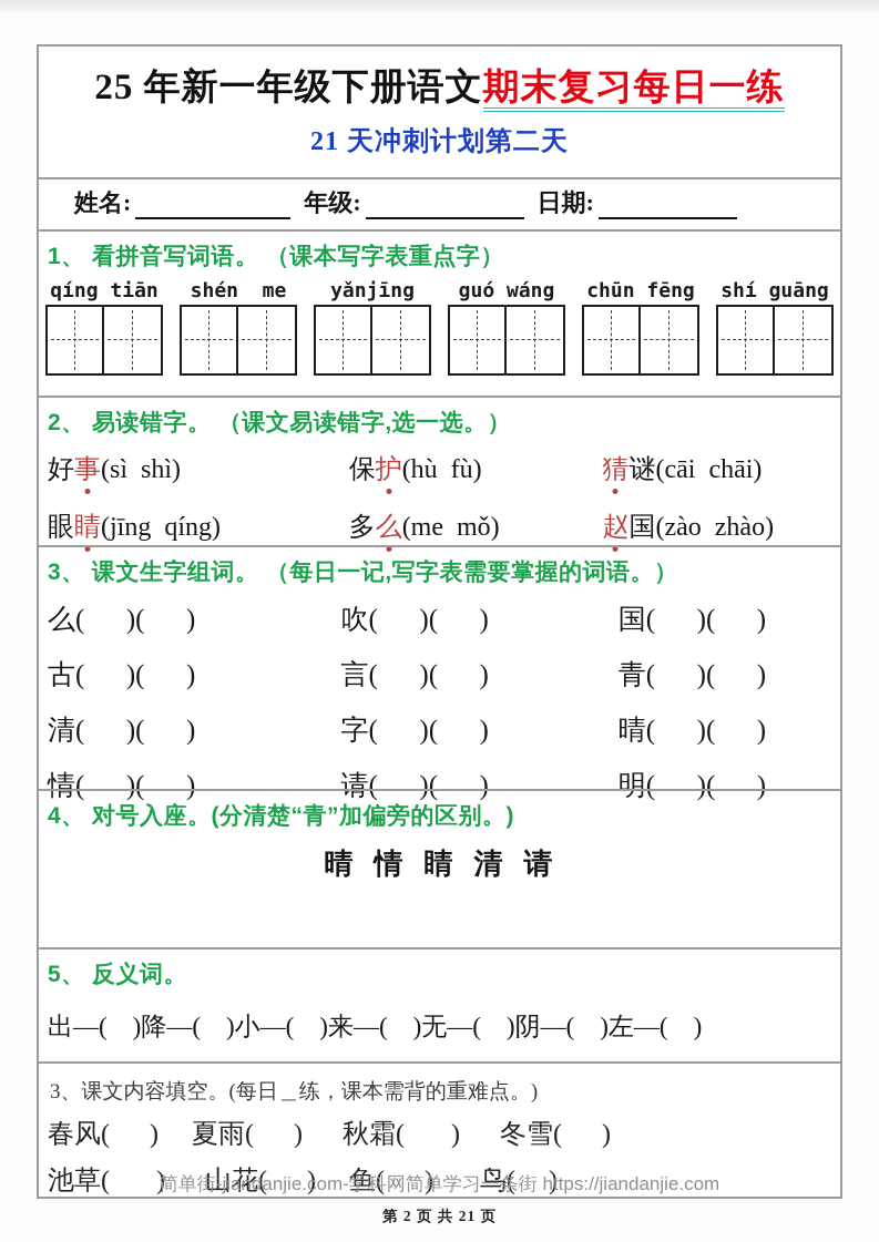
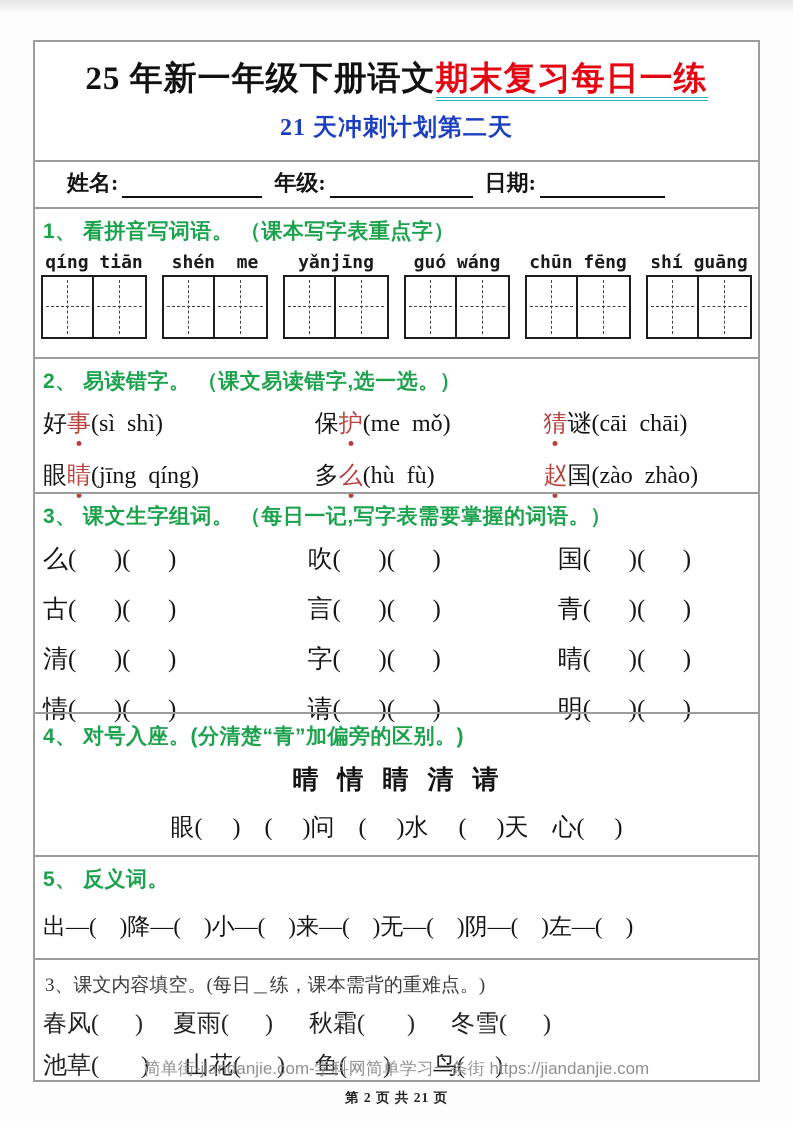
  25 年新一年级下册语文期末复习每日一练
  21 天冲刺计划第二天
  姓名:
  年级:
  日期:
  1、 看拼音写词语。 （课本写字表重点字）
  qíng tiān
  shén me
  yǎnjīng
  guó wáng
  chūn fēng
  shí guāng
  2、 易读错字。 （课文易读错字,选一选。）
  好事(sì shì)
- 保护(hù fù)
+ 保护(me mǒ)
  猜谜(cāi chāi)
  眼睛(jīng qíng)
- 多么(me mǒ)
+ 多么(hù fù)
  赵国(zào zhào)
  3、 课文生字组词。 （每日一记,写字表需要掌握的词语。）
  么( )( )
  吹( )( )
  国( )( )
  古( )( )
  言( )( )
  青( )( )
  清( )( )
  字( )( )
  晴( )( )
  情( )( )
  请( )( )
  明( )( )
  4、 对号入座。(分清楚“青”加偏旁的区别。)
  晴 情 睛 清 请
+ 眼( ) ( )问 ( )水 ( )天 心( )
  5、 反义词。
  出—( )降—( )小—( )来—( )无—( )阴—( )左—( )
  3、课文内容填空。(每日＿练，课本需背的重难点。)
  春风( ) 夏雨( ) 秋霜( ) 冬雪( )
  池草( ) 山花( ) 鱼( ) 鸟( )
  简单街-jiandanjie.com-学科网简单学习一条街 https://jiandanjie.com
  第 2 页 共 21 页
